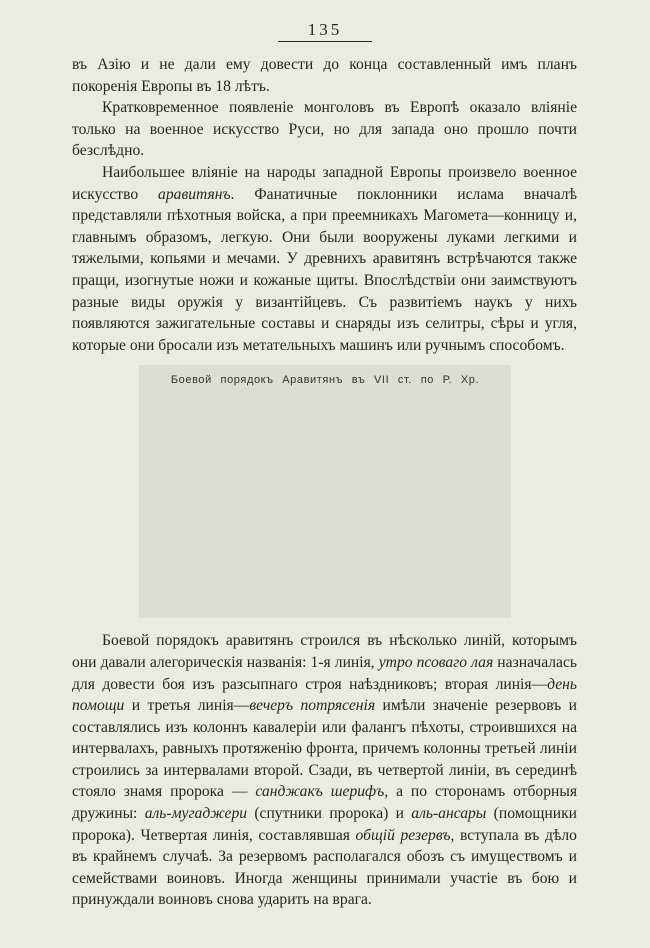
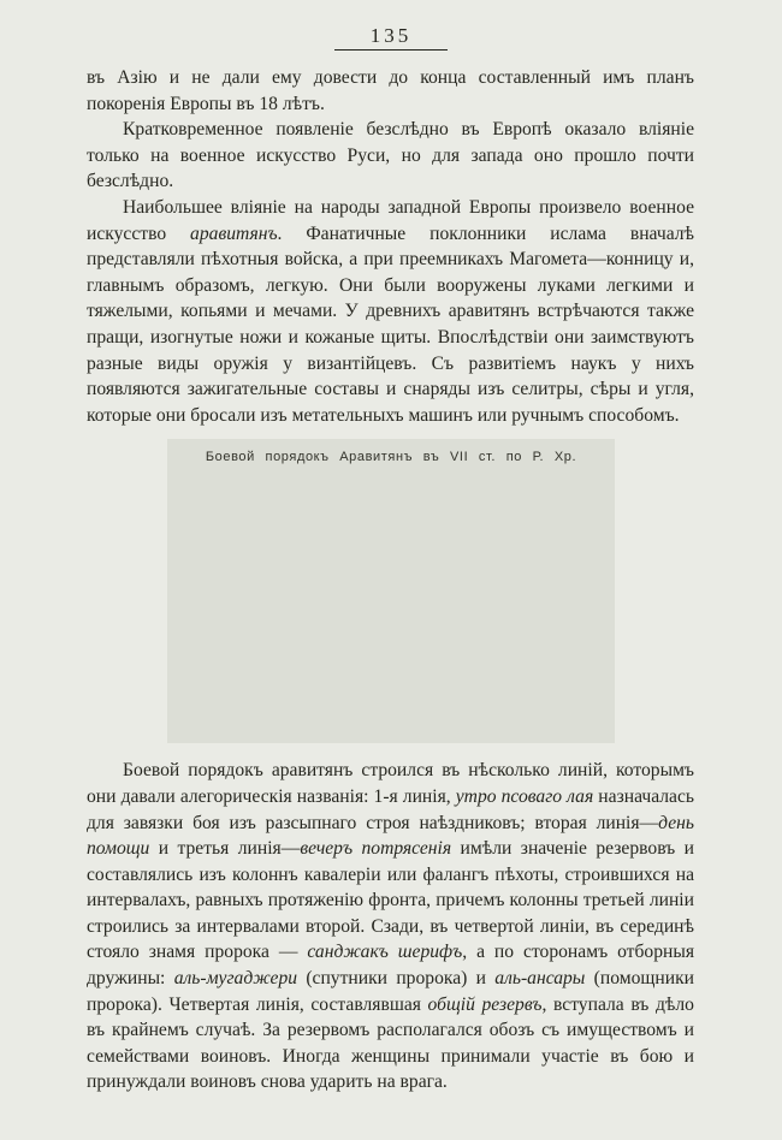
  135
  въ Азію и не дали ему довести до конца составленный имъ планъ покоренія Европы въ 18 лѣтъ.
- Кратковременное появленіе монголовъ въ Европѣ оказало вліяніе только на военное искусство Руси, но для запада оно прошло почти безслѣдно.
+ Кратковременное появленіе безслѣдно въ Европѣ оказало вліяніе только на военное искусство Руси, но для запада оно прошло почти безслѣдно.
  Наибольшее вліяніе на народы западной Европы произвело военное искусство аравитянъ. Фанатичные поклонники ислама вначалѣ представляли пѣхотныя войска, а при преемникахъ Магомета—конницу и, главнымъ образомъ, легкую. Они были вооружены луками легкими и тяжелыми, копьями и мечами. У древнихъ аравитянъ встрѣчаются также пращи, изогнутые ножи и кожаные щиты. Впослѣдствіи они заимствуютъ разные виды оружія у византійцевъ. Съ развитіемъ наукъ у нихъ появляются зажигательные составы и снаряды изъ селитры, сѣры и угля, которые они бросали изъ метательныхъ машинъ или ручнымъ способомъ.
  Боевой порядокъ Аравитянъ въ VII ст. по Р. Хр.
- Боевой порядокъ аравитянъ строился въ нѣсколько линій, которымъ они давали алегорическія названія: 1-я линія, утро псоваго лая назначалась для довести боя изъ разсыпнаго строя наѣздниковъ; вторая линія—день помощи и третья линія—вечеръ потрясенія имѣли значеніе резервовъ и составлялись изъ колоннъ кавалеріи или фалангъ пѣхоты, строившихся на интервалахъ, равныхъ протяженію фронта, причемъ колонны третьей линіи строились за интервалами второй. Сзади, въ четвертой линіи, въ серединѣ стояло знамя пророка — санджакъ шерифъ, а по сторонамъ отборныя дружины: аль-мугаджери (спутники пророка) и аль-ансары (помощники пророка). Четвертая линія, составлявшая общій резервъ, вступала въ дѣло въ крайнемъ случаѣ. За резервомъ располагался обозъ съ имуществомъ и семействами воиновъ. Иногда женщины принимали участіе въ бою и принуждали воиновъ снова ударить на врага.
+ Боевой порядокъ аравитянъ строился въ нѣсколько линій, которымъ они давали алегорическія названія: 1-я линія, утро псоваго лая назначалась для завязки боя изъ разсыпнаго строя наѣздниковъ; вторая линія—день помощи и третья линія—вечеръ потрясенія имѣли значеніе резервовъ и составлялись изъ колоннъ кавалеріи или фалангъ пѣхоты, строившихся на интервалахъ, равныхъ протяженію фронта, причемъ колонны третьей линіи строились за интервалами второй. Сзади, въ четвертой линіи, въ серединѣ стояло знамя пророка — санджакъ шерифъ, а по сторонамъ отборныя дружины: аль-мугаджери (спутники пророка) и аль-ансары (помощники пророка). Четвертая линія, составлявшая общій резервъ, вступала въ дѣло въ крайнемъ случаѣ. За резервомъ располагался обозъ съ имуществомъ и семействами воиновъ. Иногда женщины принимали участіе въ бою и принуждали воиновъ снова ударить на врага.
